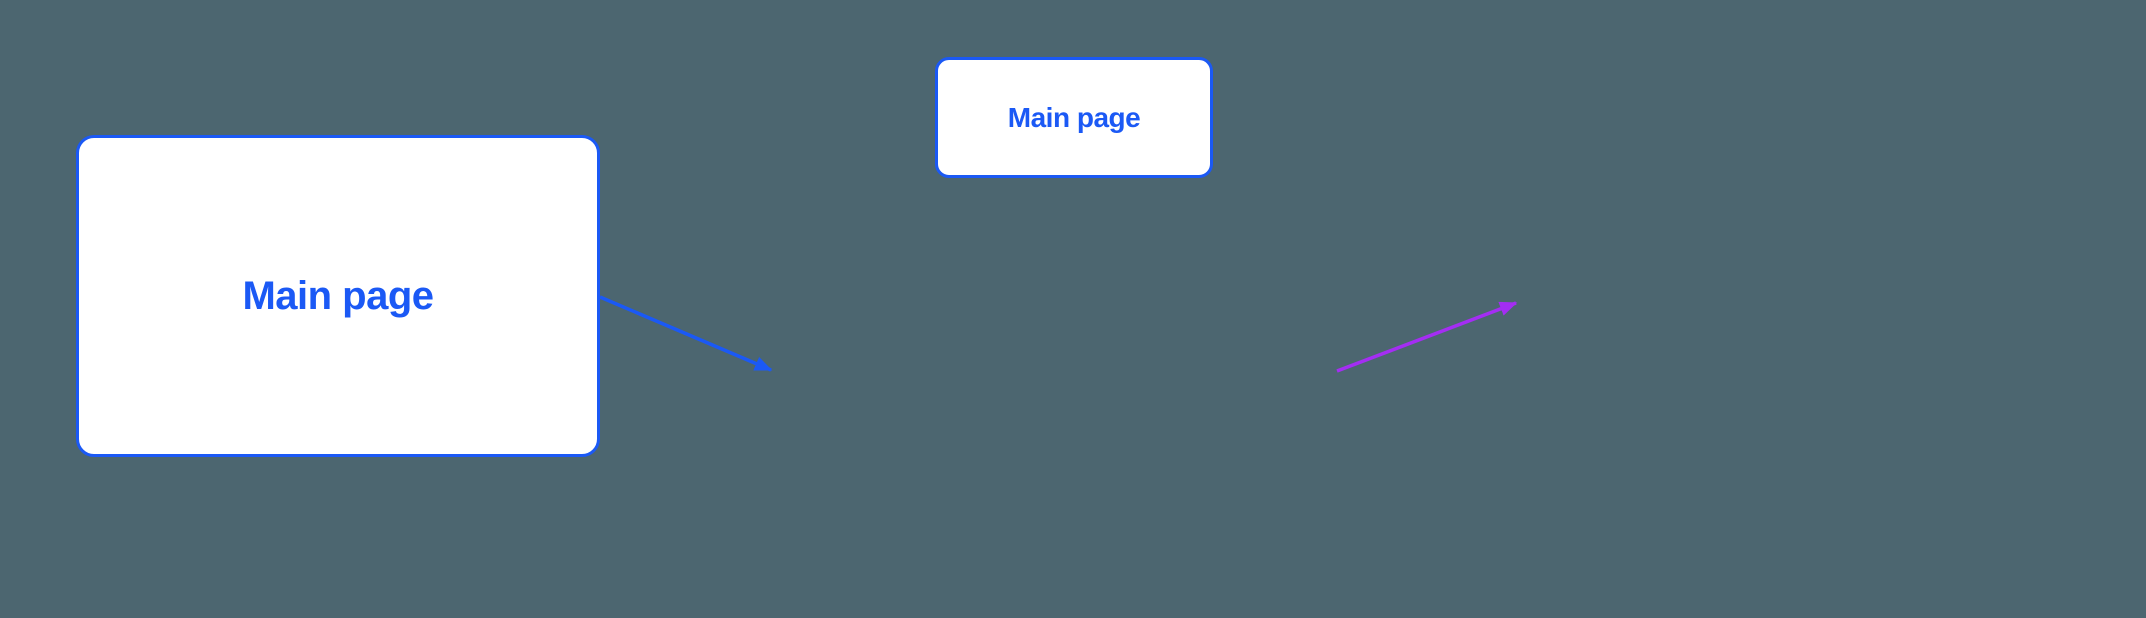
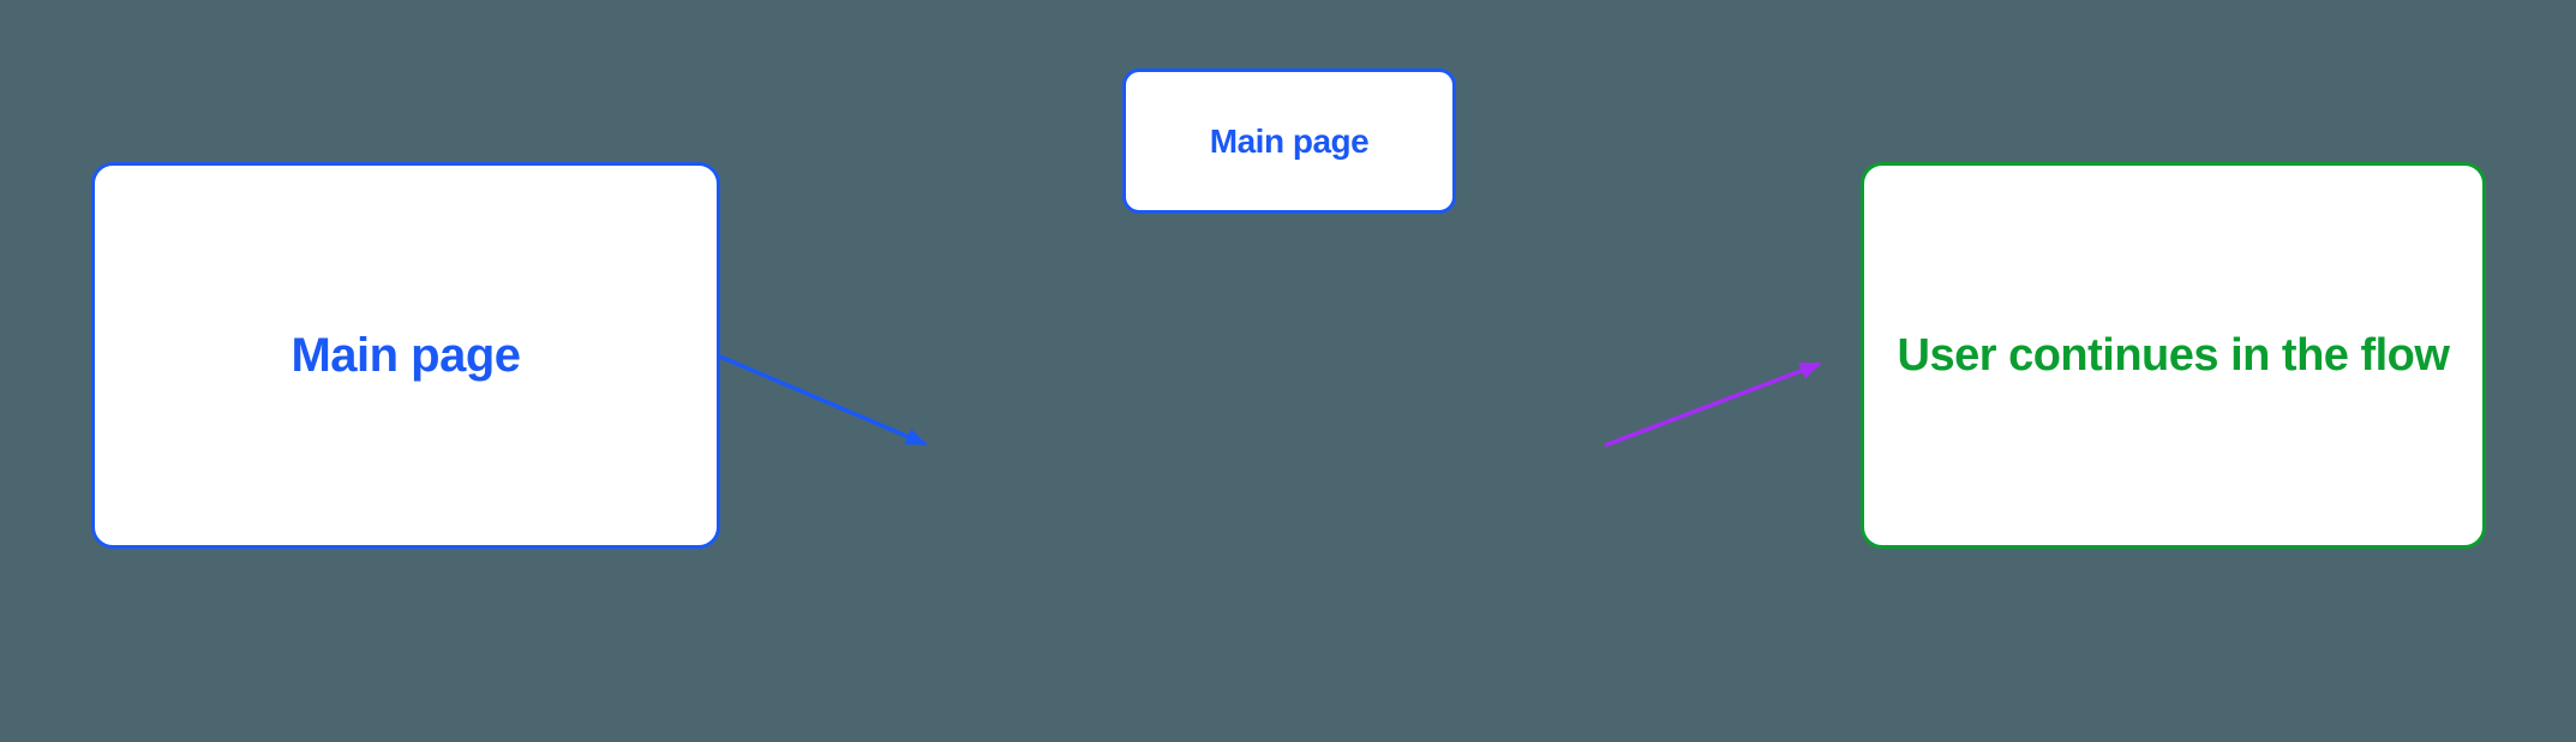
  Main page
  Main page
+ User continues in the flow
